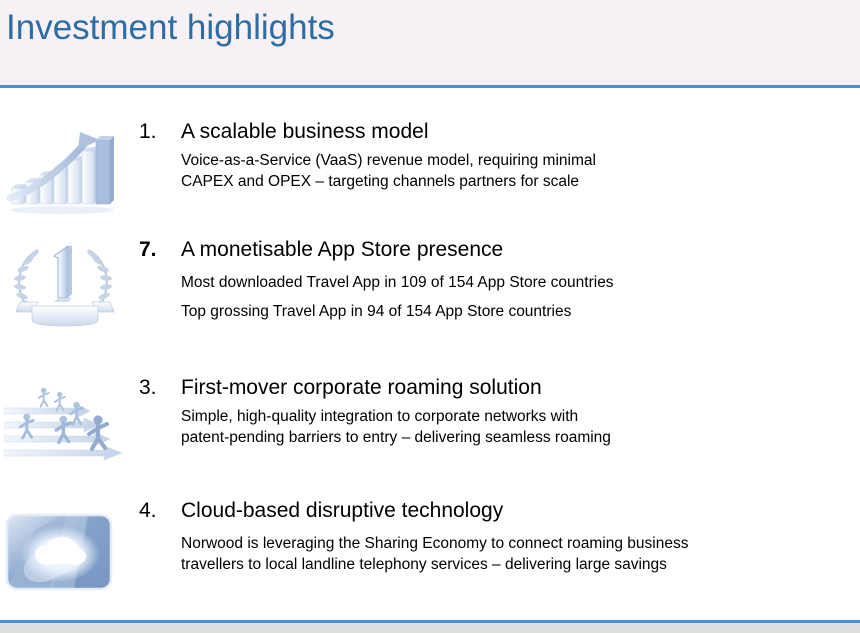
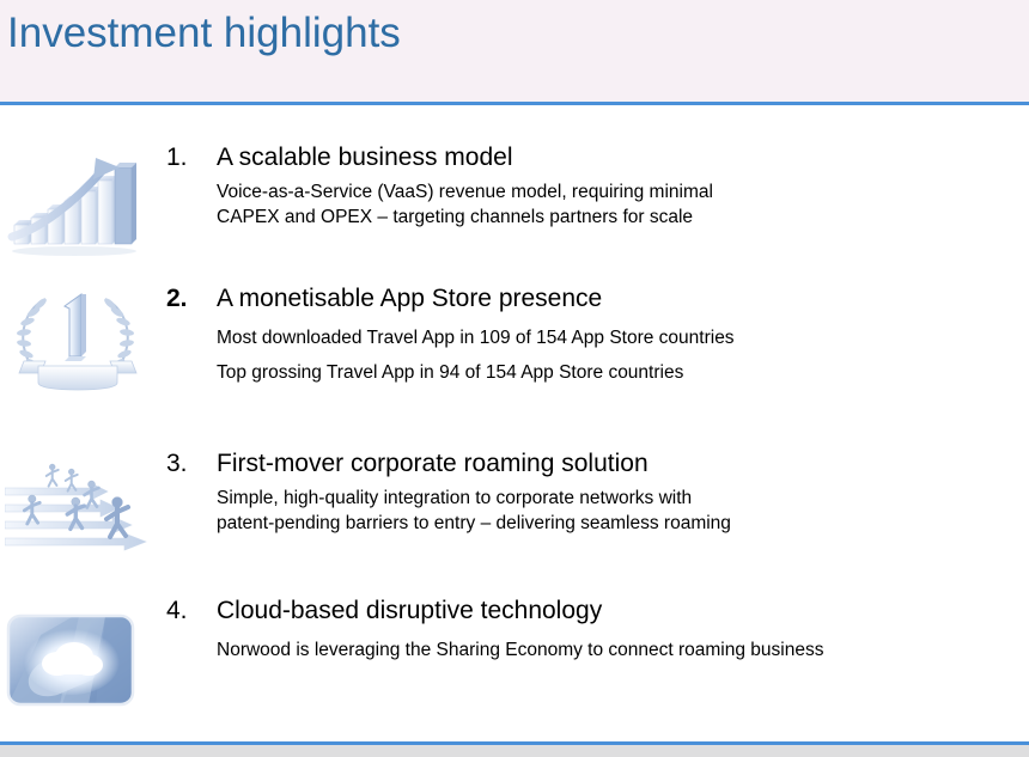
  Investment highlights
  1.
  A scalable business model
  Voice-as-a-Service (VaaS) revenue model, requiring minimal
  CAPEX and OPEX – targeting channels partners for scale
- 7.
+ 2.
  A monetisable App Store presence
  Most downloaded Travel App in 109 of 154 App Store countries
  Top grossing Travel App in 94 of 154 App Store countries
  3.
  First-mover corporate roaming solution
  Simple, high-quality integration to corporate networks with
  patent-pending barriers to entry – delivering seamless roaming
  4.
  Cloud-based disruptive technology
  Norwood is leveraging the Sharing Economy to connect roaming business
- travellers to local landline telephony services – delivering large savings
